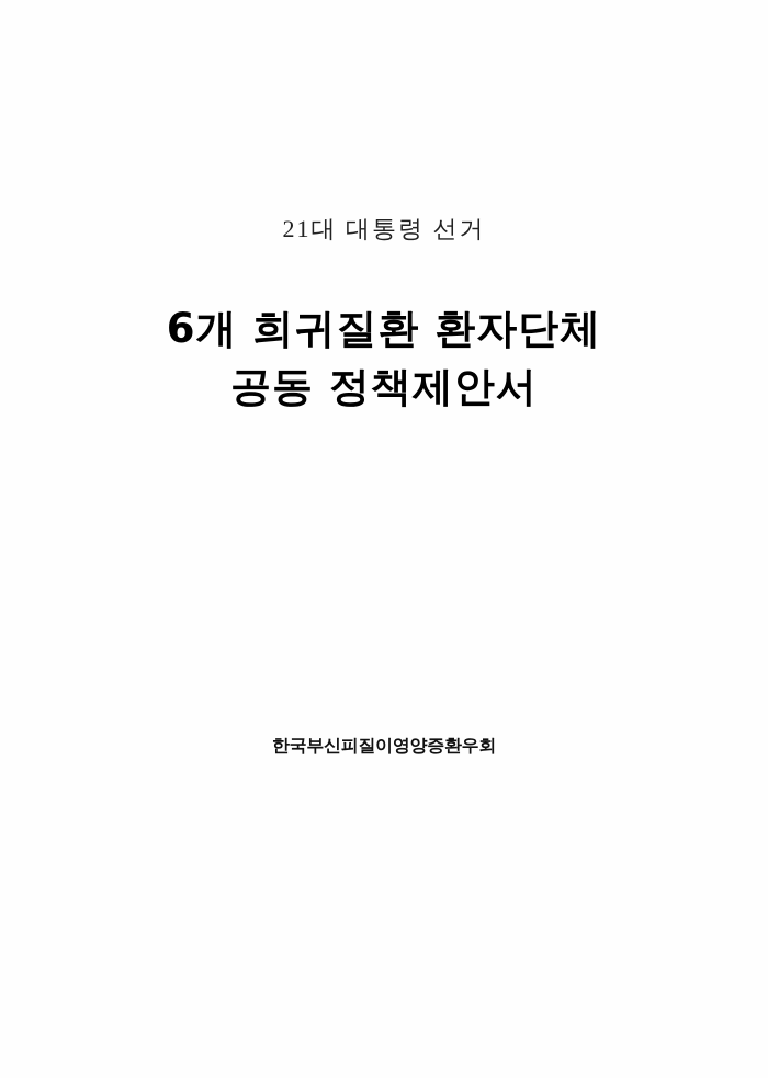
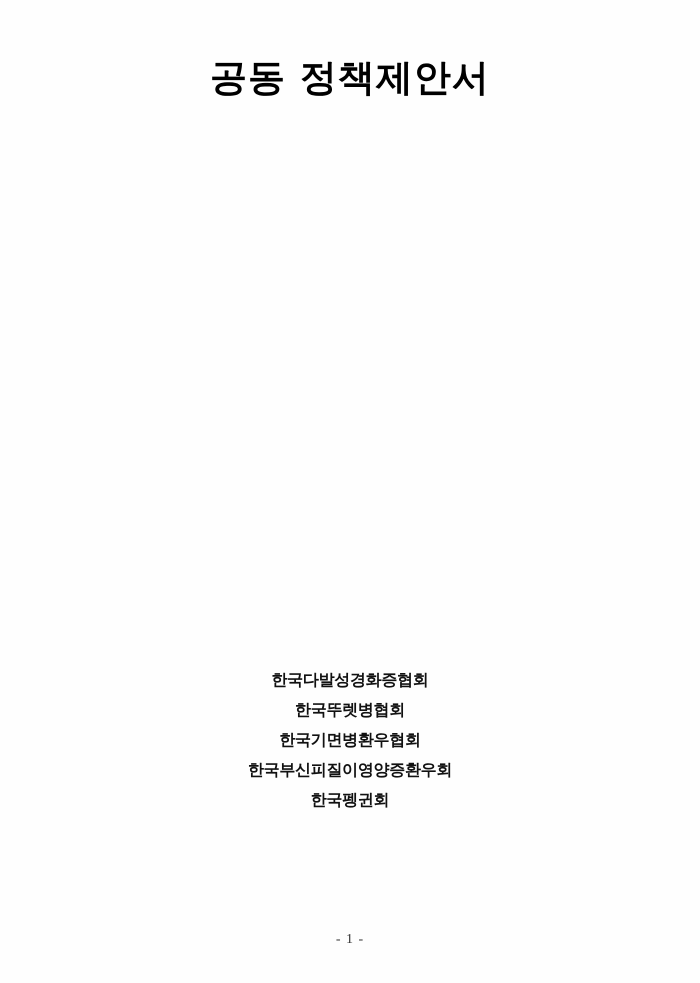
- 21대 대통령 선거
- 6개 희귀질환 환자단체
  공동 정책제안서
+ 한국다발성경화증협회
+ 한국뚜렛병협회
+ 한국기면병환우협회
  한국부신피질이영양증환우회
+ 한국펭귄회
+ - 1 -
